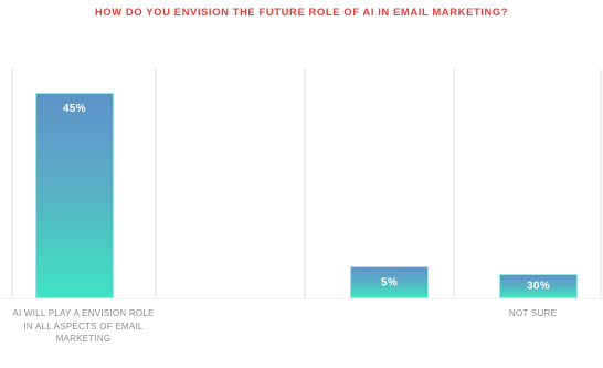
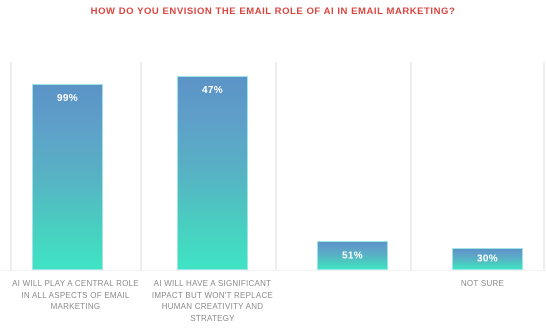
- HOW DO YOU ENVISION THE FUTURE ROLE OF AI IN EMAIL MARKETING?
+ HOW DO YOU ENVISION THE EMAIL ROLE OF AI IN EMAIL MARKETING?
- 45%
+ 99%
+ 47%
- 5%
+ 51%
  30%
- AI WILL PLAY A ENVISION ROLE IN ALL ASPECTS OF EMAIL MARKETING
+ AI WILL PLAY A CENTRAL ROLE IN ALL ASPECTS OF EMAIL MARKETING
+ AI WILL HAVE A SIGNIFICANT IMPACT BUT WON'T REPLACE HUMAN CREATIVITY AND STRATEGY
  NOT SURE
